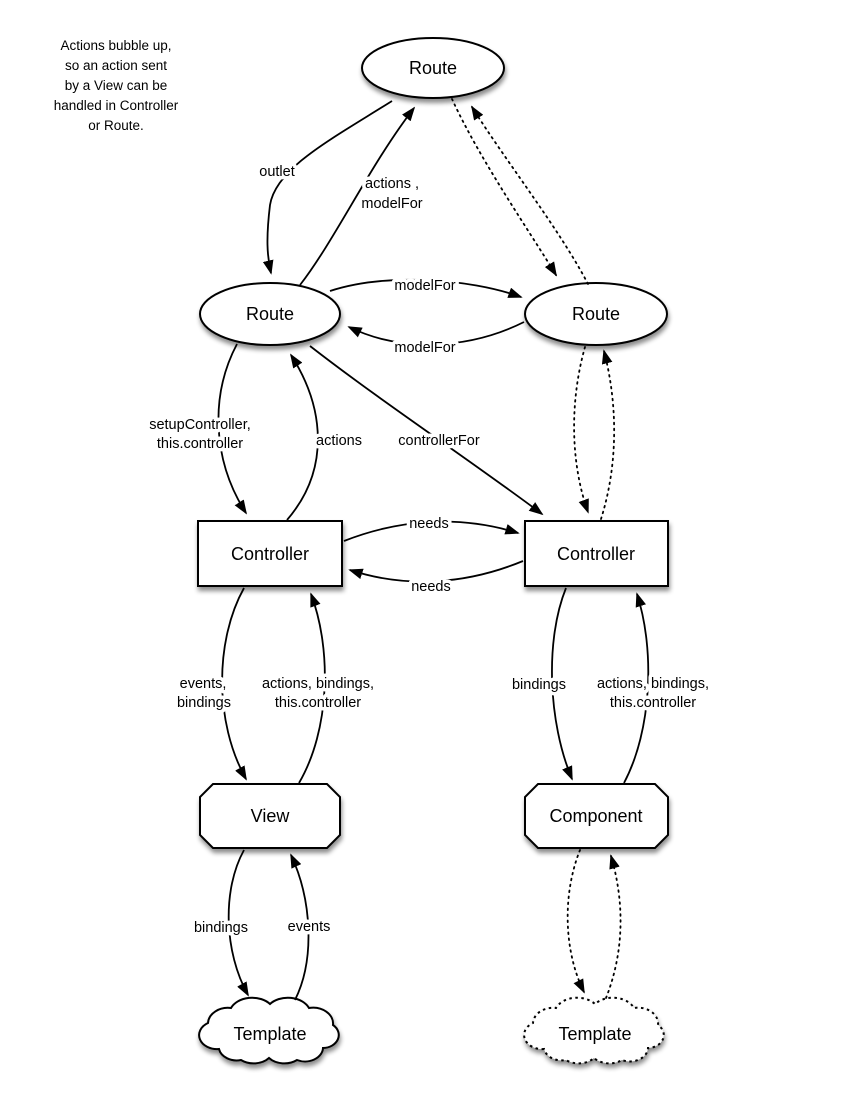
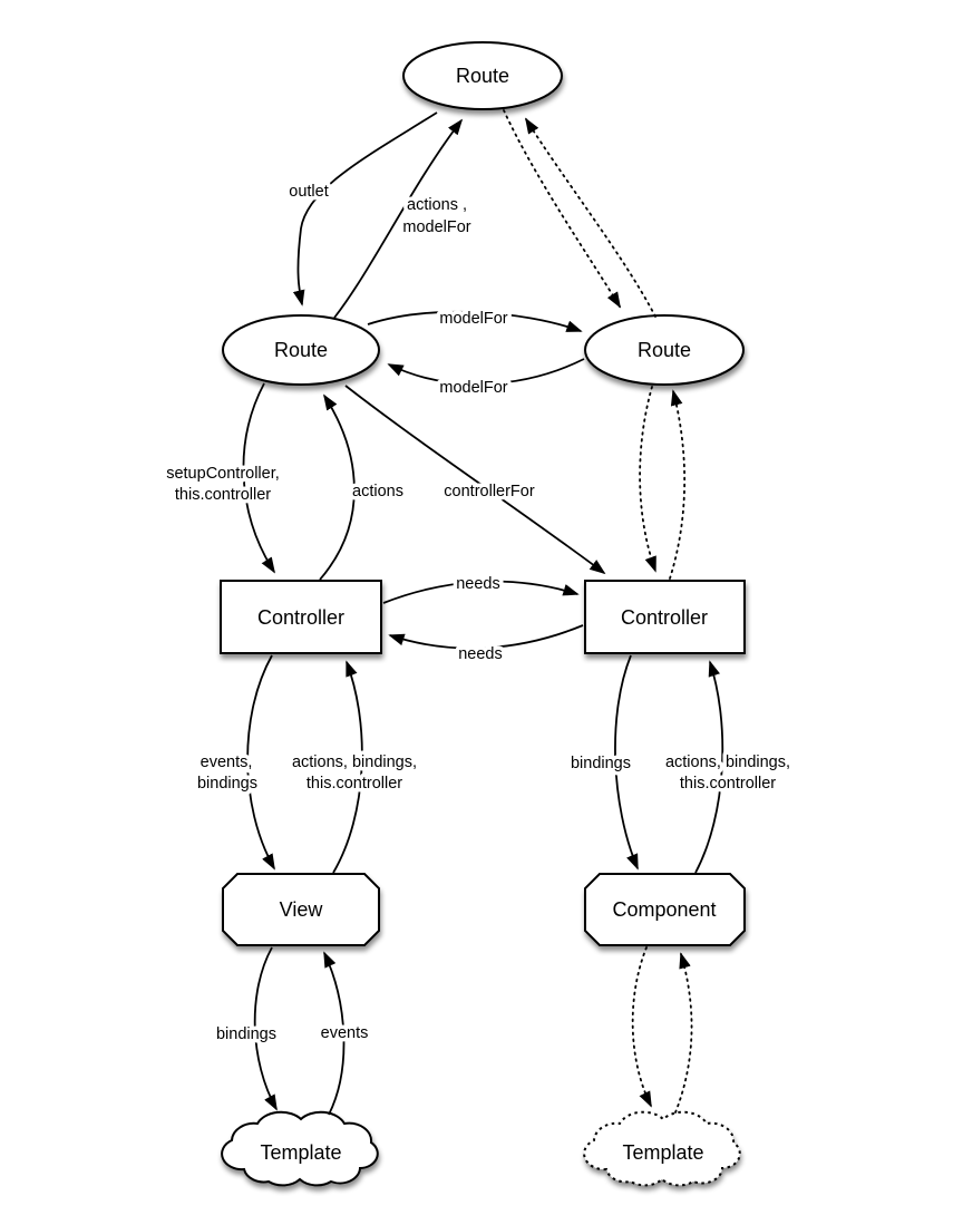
- Actions bubble up,
- so an action sent
- by a View can be
- handled in Controller
- or Route.
  outlet
  actions ,
  modelFor
  modelFor
  modelFor
  setupController,
  this.controller
  actions
  controllerFor
  needs
  needs
  events,
  bindings
  actions, bindings,
  this.controller
  bindings
  actions, bindings,
  this.controller
  bindings
  events
  Route
  Route
  Route
  Controller
  Controller
  View
  Component
  Template
  Template
